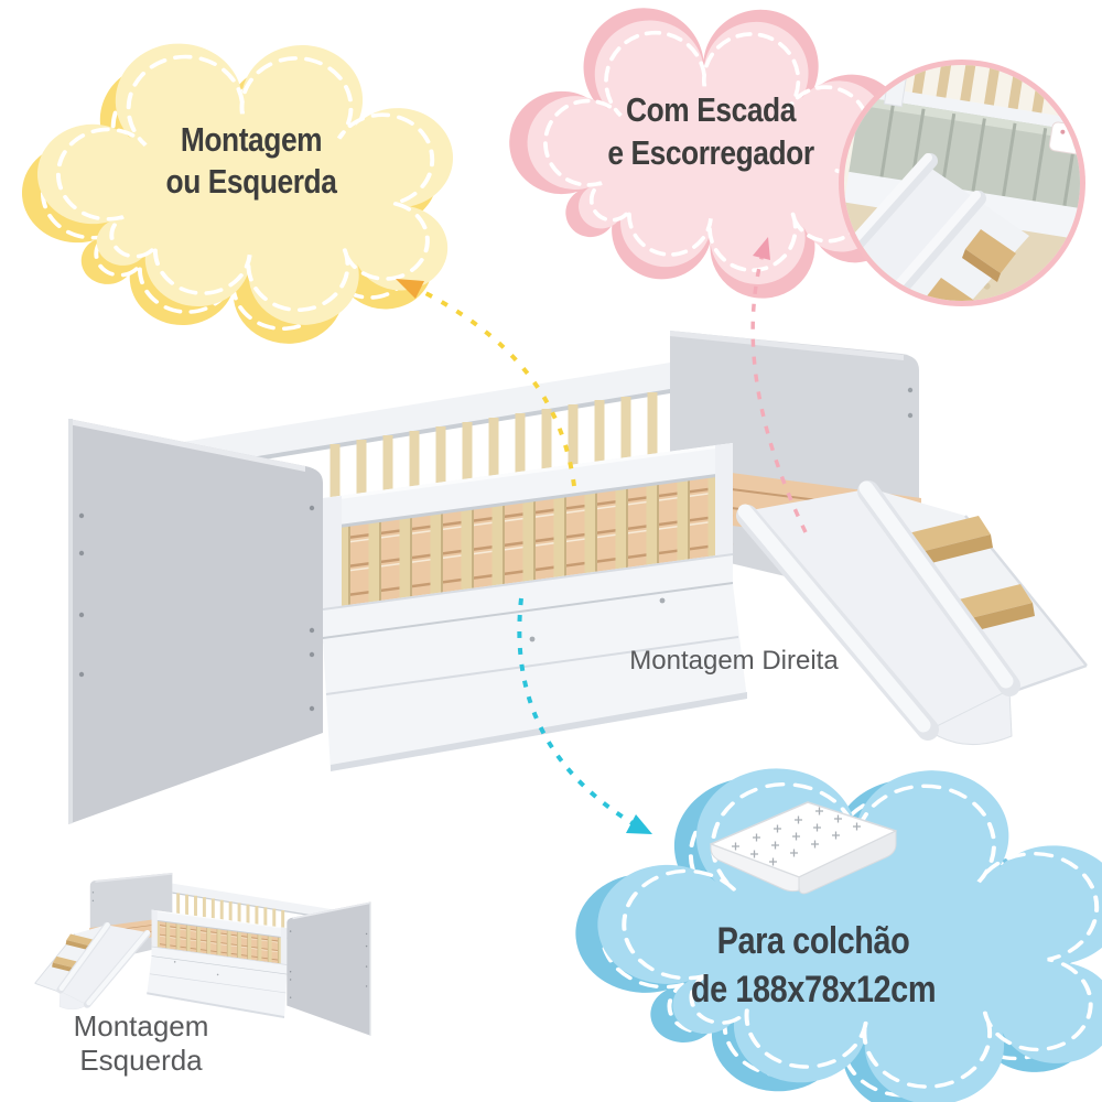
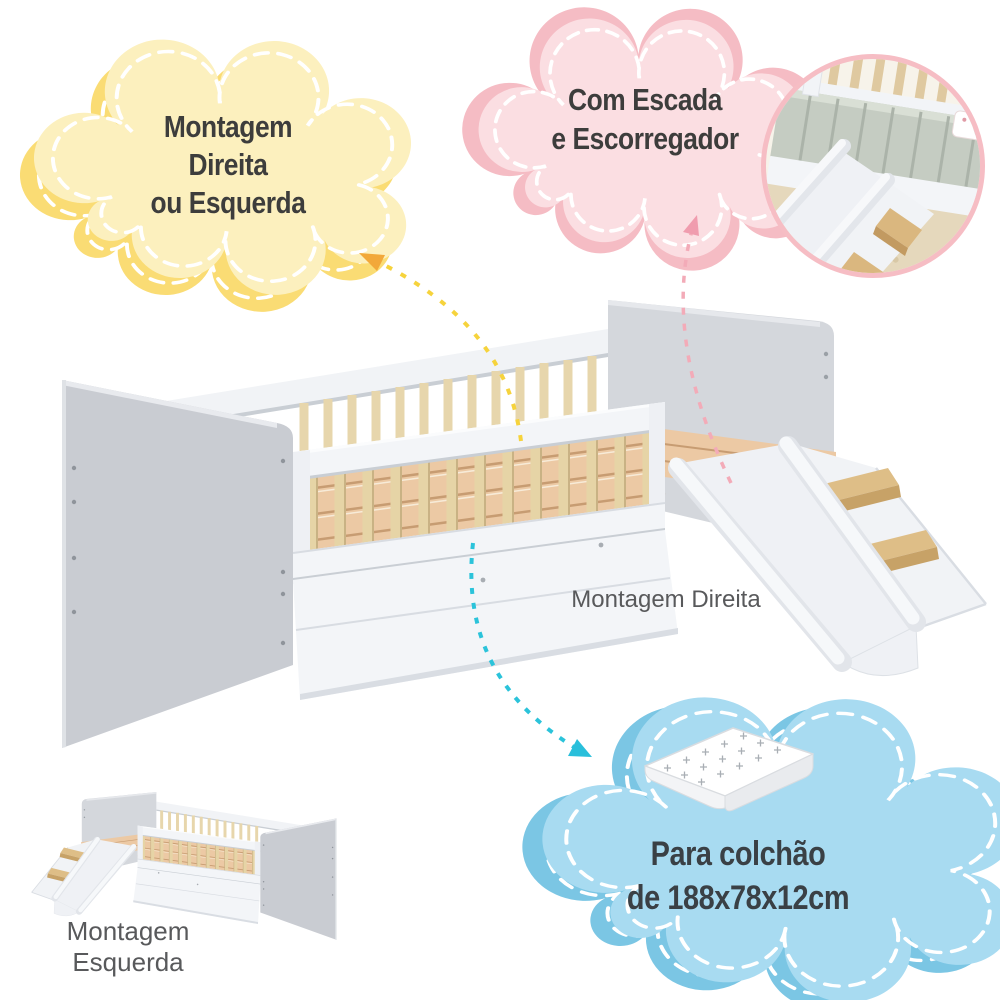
  Montagem
+ Direita
  ou Esquerda
  Com Escada
  e Escorregador
  Para colchão
  de 188x78x12cm
  Montagem Direita
  Montagem Esquerda
